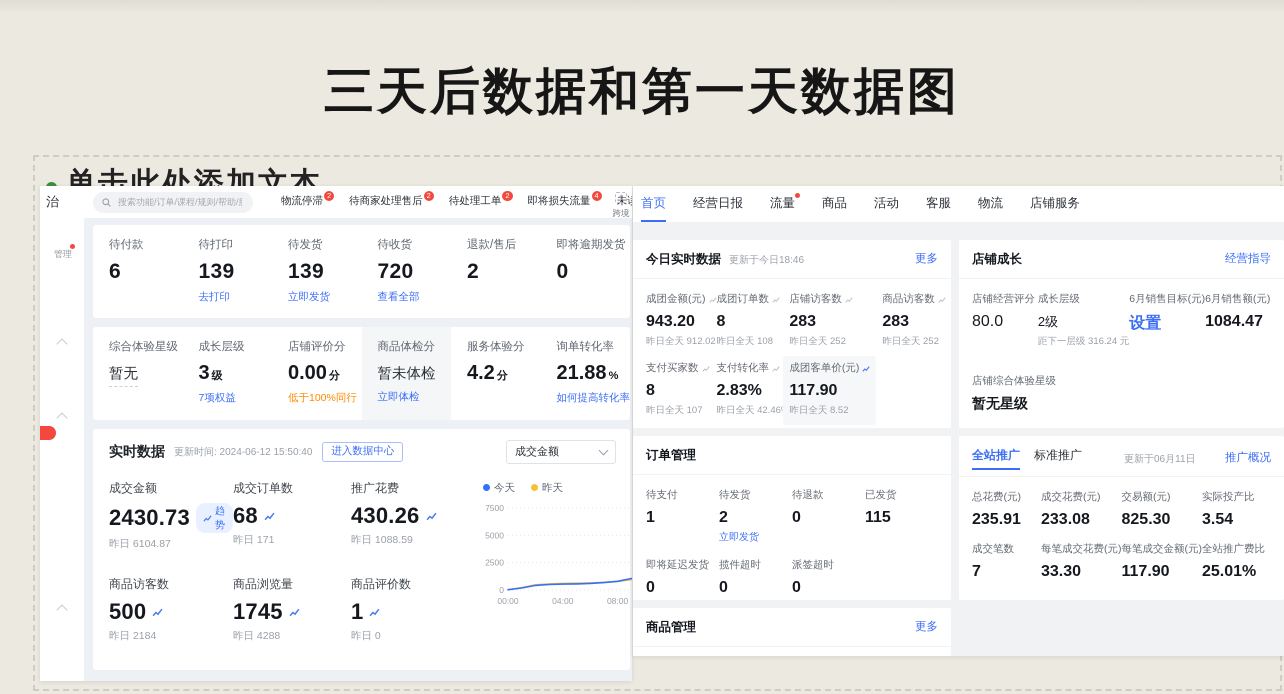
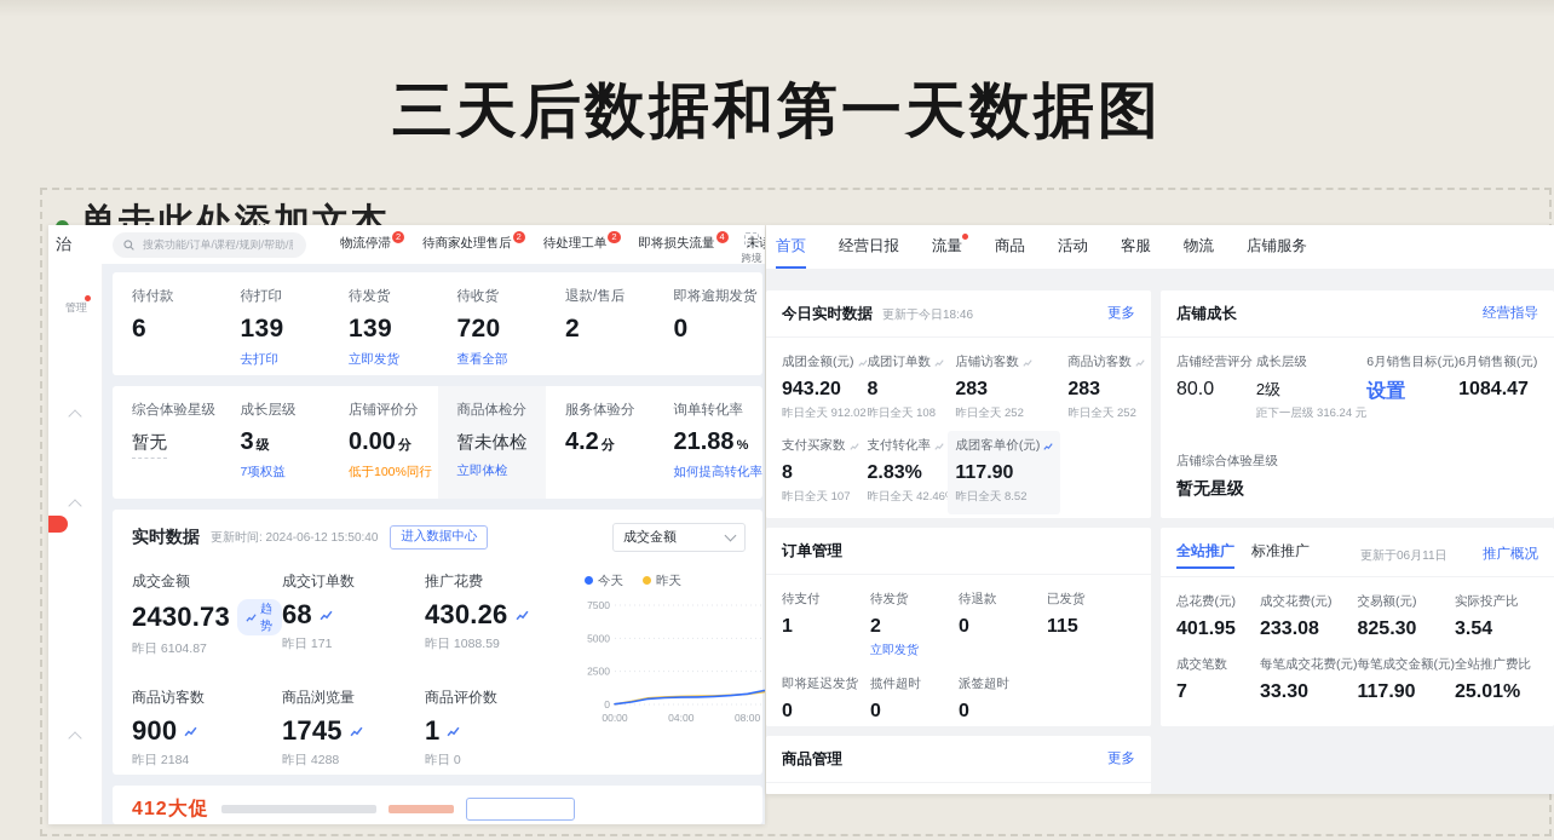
  三天后数据和第一天数据图
  单击此处添加文本
  治
  搜索功能/订单/课程/规则/帮助/
  物流停滞 2
  待商家处理售后 2
  待处理工单 2
  即将损失流量 4
  +
  跨境
  管理
  待付款
  6
  待打印
  139
  去打印
  待发货
  139
  立即发货
  待收货
  720
  查看全部
  退款/售后
  2
  即将逾期发货
  0
  综合体验星级
  暂无
  成长层级
  3 级
  7项权益
  店铺评价分
  0.00 分
  低于100%同行
  商品体检分
  暂未体检
  立即体检
  服务体验分
  4.2 分
  询单转化率
  21.88 %
  如何提高转化率
  实时数据
  更新时间: 2024-06-12 15:50:40
  进入数据中心
  成交金额
  成交金额
  2430.73
  趋势
  昨日 6104.87
  成交订单数
  68
  昨日 171
  推广花费
  430.26
  昨日 1088.59
  商品访客数
- 500
+ 900
  昨日 2184
  商品浏览量
  1745
  昨日 4288
  商品评价数
  1
  昨日 0
  今天
  昨天
  0
  2500
  5000
  7500
  00:00
  04:00
  08:00
+ 412大促
  首页
  经营日报
  流量
  商品
  活动
  客服
  物流
  店铺服务
  今日实时数据
  更新于今日18:46
  更多
  成团金额(元)
  943.20
  昨日全天 912.02
  成团订单数
  8
  昨日全天 108
  店铺访客数
  283
  昨日全天 252
  商品访客数
  283
  昨日全天 252
  支付买家数
  8
  昨日全天 107
  支付转化率
  2.83%
  昨日全天 42.46
  成团客单价(元)
  117.90
  昨日全天 8.52
  订单管理
  待支付
  1
  待发货
  2
  立即发货
  待退款
  0
  已发货
  115
  即将延迟发货
  0
  揽件超时
  0
  派签超时
  0
  商品管理
  更多
  店铺成长
  经营指导
  店铺经营评分
  80.0
  成长层级
  2级
  距下一层级 316.24 元
  6月销售目标(元)
  设置
  6月销售额(元)
  1084.47
  店铺综合体验星级
  暂无星级
  全站推广
  标准推广
  更新于06月11日
  推广概况
  总花费(元)
- 235.91
+ 401.95
  成交花费(元)
  233.08
  交易额(元)
  825.30
  实际投产比
  3.54
  成交笔数
  7
  每笔成交花费(元)
  33.30
  每笔成交金额(元)
  117.90
  全站推广费比
  25.01%
